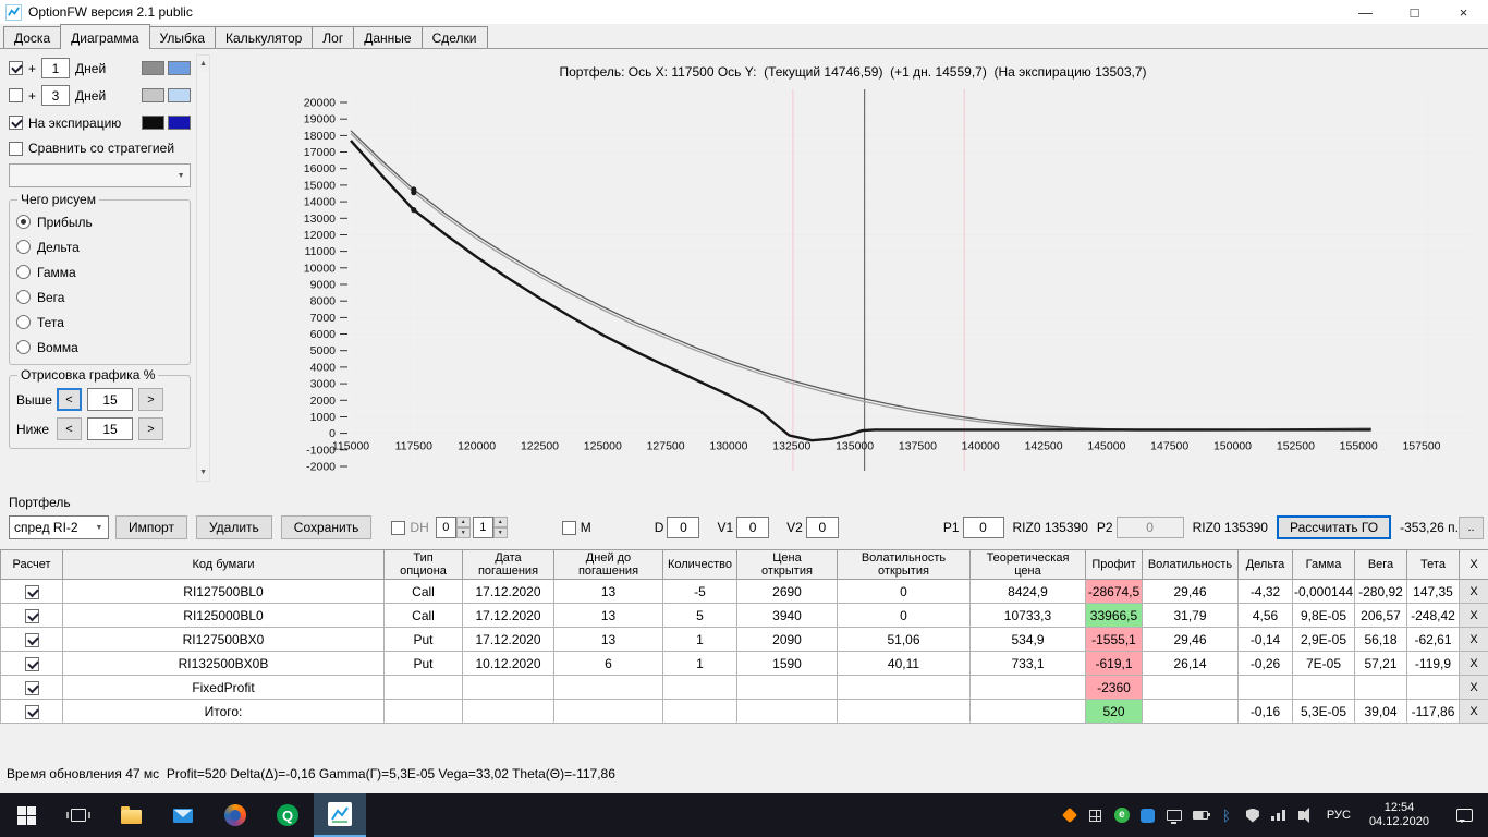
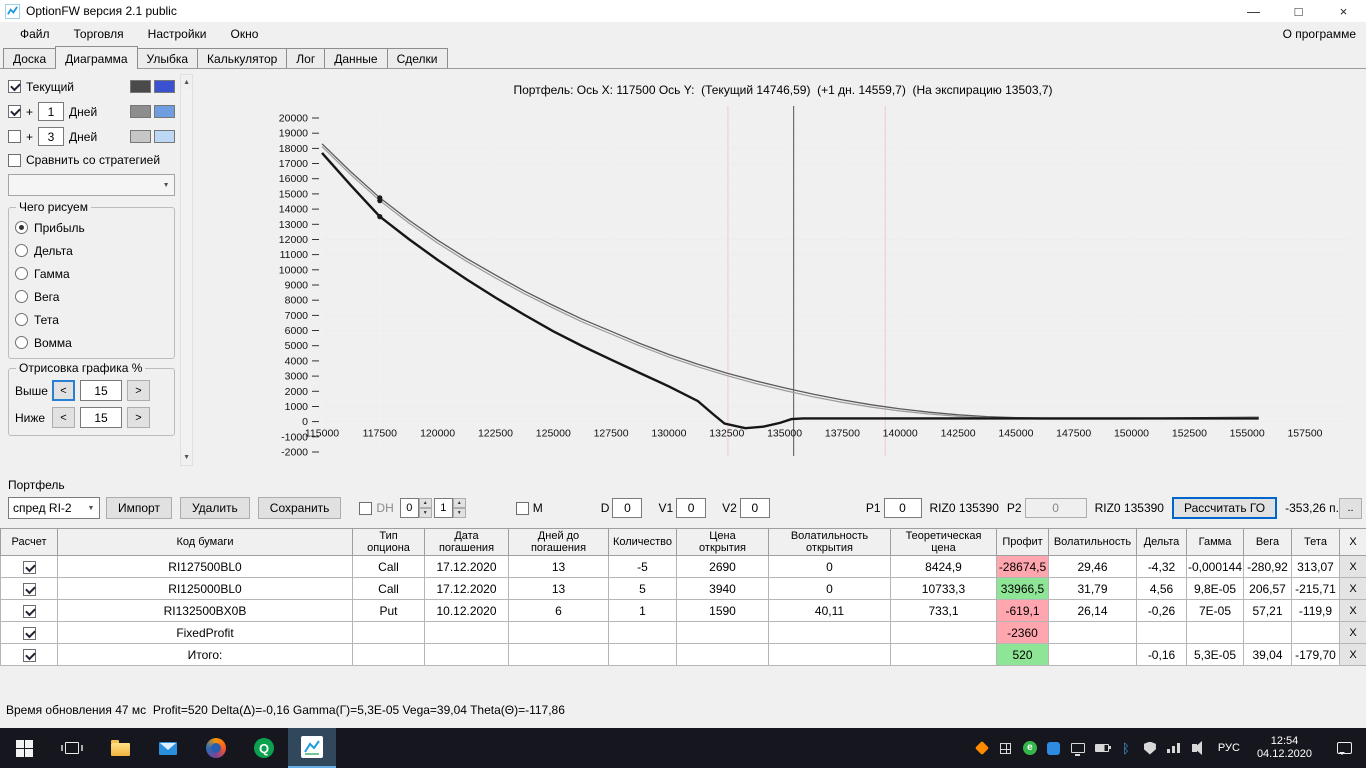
  OptionFW версия 2.1 public
  —
  □
  ×
+ Файл
+ Торговля
+ Настройки
+ Окно
+ О программе
  Доска
  Диаграмма
  Улыбка
  Калькулятор
  Лог
  Данные
  Сделки
+ Текущий
  +
  1
  Дней
  +
  3
  Дней
- На экспирацию
  Сравнить со стратегией
  Чего рисуем
  Прибыль
  Дельта
  Гамма
  Вега
  Тета
  Вомма
  Отрисовка графика %
  Выше
  <
  15
  >
  Ниже
  <
  15
  >
  Портфель: Ось X: 117500 Ось Y: (Текущий 14746,59) (+1 дн. 14559,7) (На экспирацию 13503,7)
  -2000
  -1000
  0
  1000
  2000
  3000
  4000
  5000
  6000
  7000
  8000
  9000
  10000
  11000
  12000
  13000
  14000
  15000
  16000
  17000
  18000
  19000
  20000
  115000
  117500
  120000
  122500
  125000
  127500
  130000
  132500
  135000
  137500
  140000
  142500
  145000
  147500
  150000
  152500
  155000
  157500
  Портфель
  спред RI-2
  Импорт
  Удалить
  Сохранить
  DH
  0
  1
  М
  D
  0
  V1
  0
  V2
  0
  P1
  0
  RIZ0 135390
  P2
  0
  RIZ0 135390
  Рассчитать ГО
  -353,26 п.
  ..
  Расчет	Код бумаги	Тип опциона	Дата погашения	Дней до погашения	Количество	Цена открытия	Волатильность открытия	Теоретическая цена	Профит	Волатильность	Дельта	Гамма	Вега	Тета	X
- 	RI127500BL0	Call	17.12.2020	13	-5	2690	0	8424,9	-28674,5	29,46	-4,32	-0,000144	-280,92	147,35	X
+ 	RI127500BL0	Call	17.12.2020	13	-5	2690	0	8424,9	-28674,5	29,46	-4,32	-0,000144	-280,92	313,07	X
- 	RI125000BL0	Call	17.12.2020	13	5	3940	0	10733,3	33966,5	31,79	4,56	9,8E-05	206,57	-248,42	X
+ 	RI125000BL0	Call	17.12.2020	13	5	3940	0	10733,3	33966,5	31,79	4,56	9,8E-05	206,57	-215,71	X
- 	RI127500BX0	Put	17.12.2020	13	1	2090	51,06	534,9	-1555,1	29,46	-0,14	2,9E-05	56,18	-62,61	X
  	RI132500BX0B	Put	10.12.2020	6	1	1590	40,11	733,1	-619,1	26,14	-0,26	7E-05	57,21	-119,9	X
  	FixedProfit								-2360						X
- 	Итого:								520		-0,16	5,3E-05	39,04	-117,86	X
+ 	Итого:								520		-0,16	5,3E-05	39,04	-179,70	X
- Время обновления 47 мс Profit=520 Delta(Δ)=-0,16 Gamma(Γ)=5,3E-05 Vega=33,02 Theta(Θ)=-117,86
+ Время обновления 47 мс Profit=520 Delta(Δ)=-0,16 Gamma(Γ)=5,3E-05 Vega=39,04 Theta(Θ)=-117,86
  Q
  РУС
  12:54
  04.12.2020
